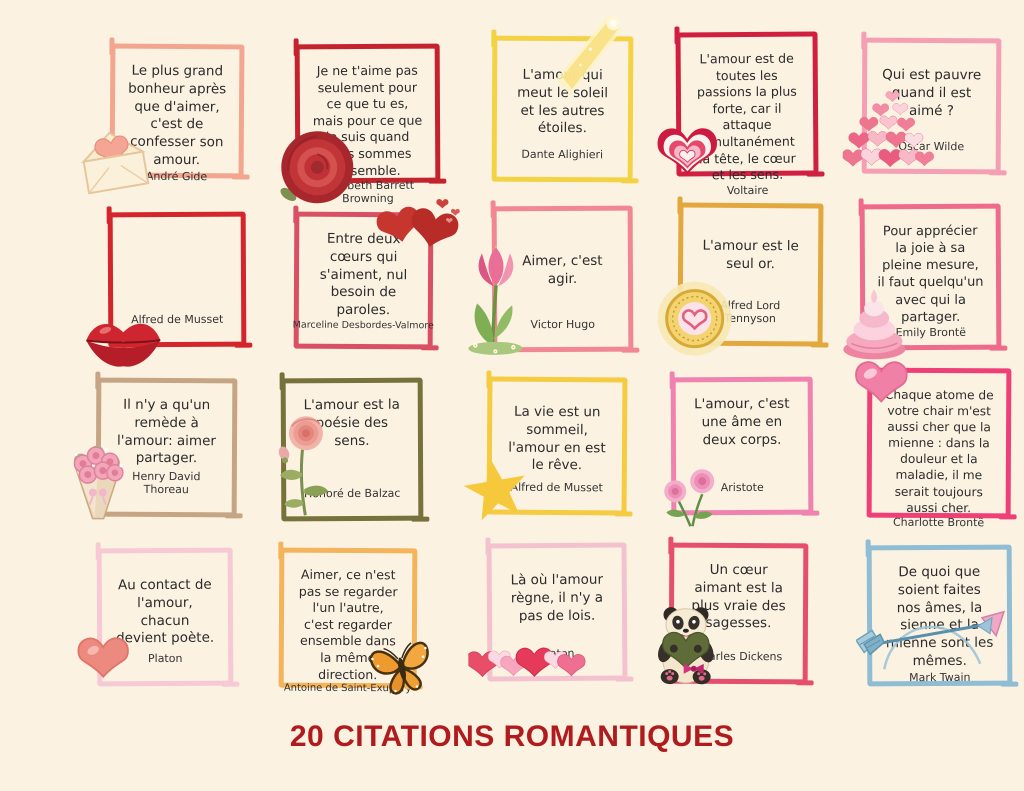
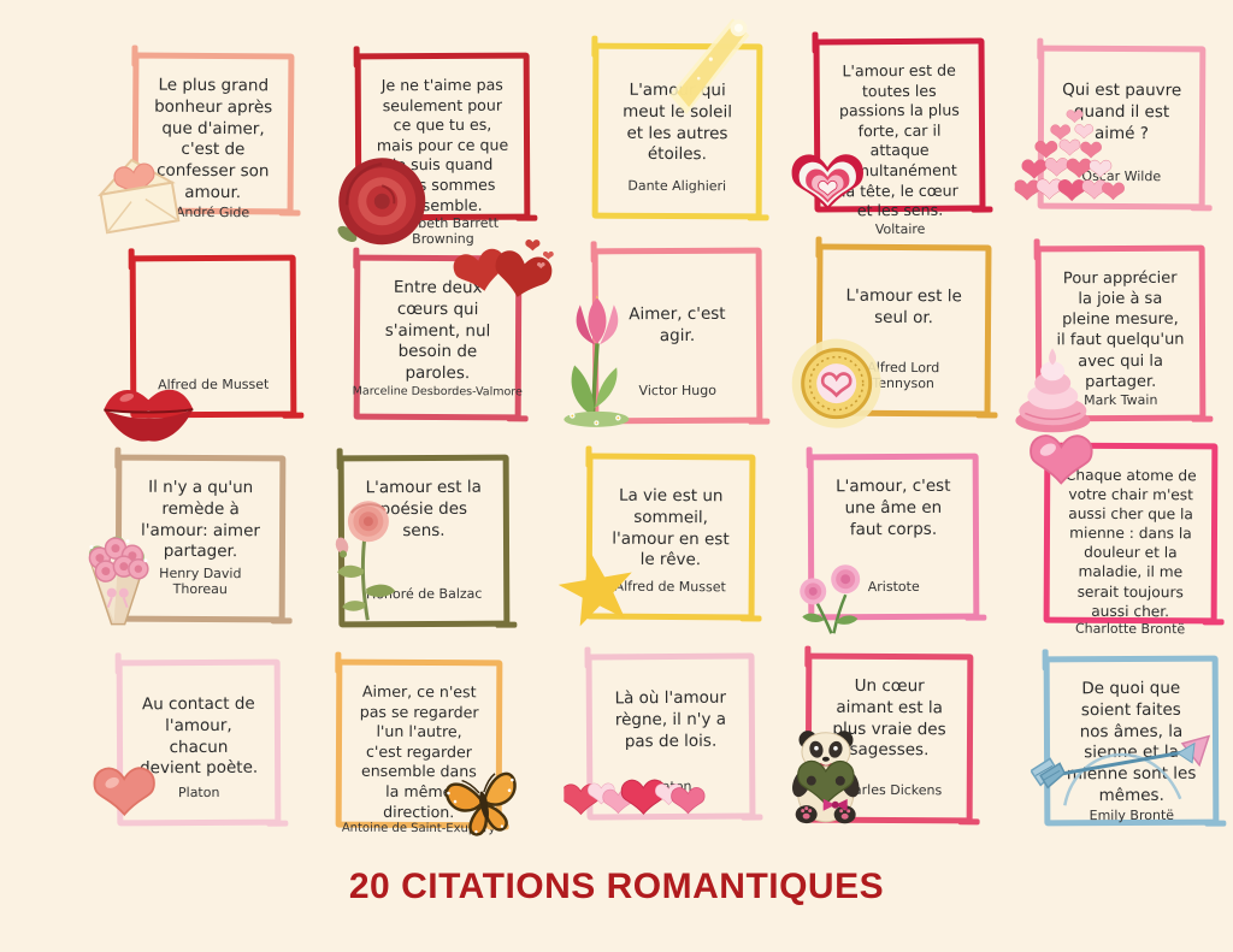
  Le plus grand bonheur après que d'aimer, c'est de confesser son amour.
  André Gide
  Je ne t'aime pas seulement pour ce que tu es, mais pour ce que suis quand s sommes semble.
  beth Barrett Browning
  L'amo qui meut le soleil et les autres étoiles.
  Dante Alighieri
  L'amour est de toutes les passions la plus forte, car il attaque ultanément a tête, le cœur et les sens.
  Voltaire
  Qui est pauvre uand il est aimé ?
  Oscar Wilde
  Alfred de Musset
  Entre deux cœurs qui s'aiment, nul besoin de paroles.
  Marceline Desbordes-Valmore
  Aimer, c'est agir.
  Victor Hugo
  L'amour est le seul or.
  lfred Lord ennyson
  Pour apprécier la joie à sa pleine mesure, il faut quelqu'un avec qui la partager.
- Emily Brontë
+ Mark Twain
  Il n'y a qu'un remède à l'amour: aimer partager.
  Henry David Thoreau
  L'amour est la oésie des sens.
  oré de Balzac
  La vie est un sommeil, l'amour en est le rêve.
  Alfred de Musset
- L'amour, c'est une âme en deux corps.
+ L'amour, c'est une âme en faut corps.
  Aristote
  haque atome de votre chair m'est aussi cher que la mienne : dans la douleur et la maladie, il me serait toujours aussi cher.
  Charlotte Brontë
  Au contact de l'amour, chacun evient poète.
  Platon
  Aimer, ce n'est pas se regarder l'un l'autre, c'est regarder ensemble dans la mêm direction.
  Antoine de Saint-Exur
  Là où l'amour règne, il n'y a pas de lois.
  Un cœur aimant est la plus vraie des sagesses.
  rles Dickens
  De quoi que soient faites nos âmes, la sienne et l mienne son les mêmes.
- Mark Twain
+ Emily Brontë
  20 CITATIONS ROMANTIQUES
